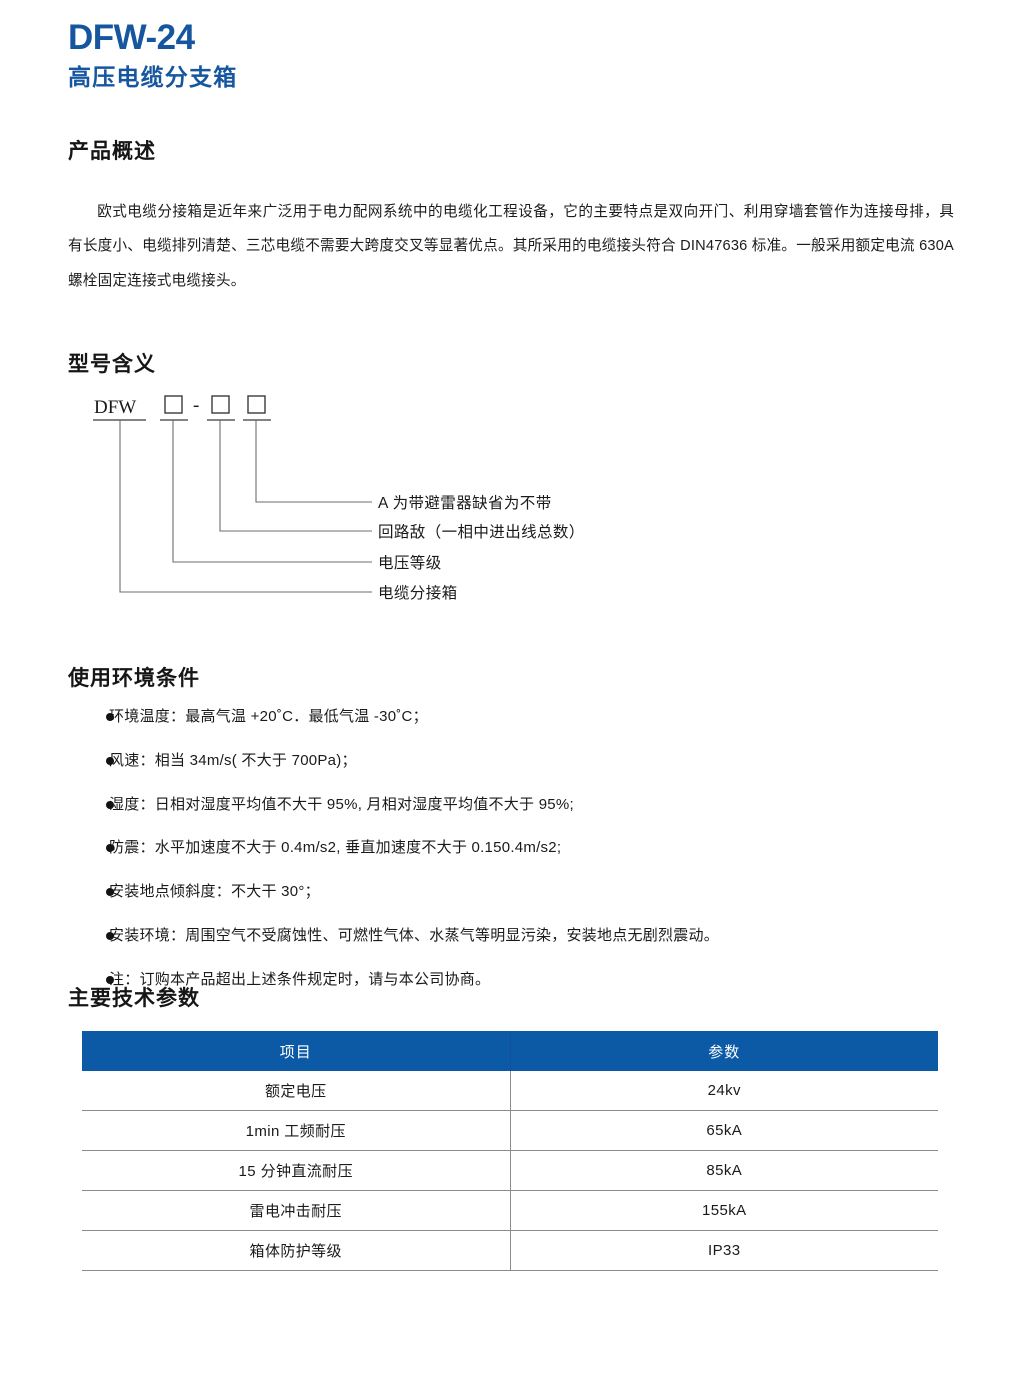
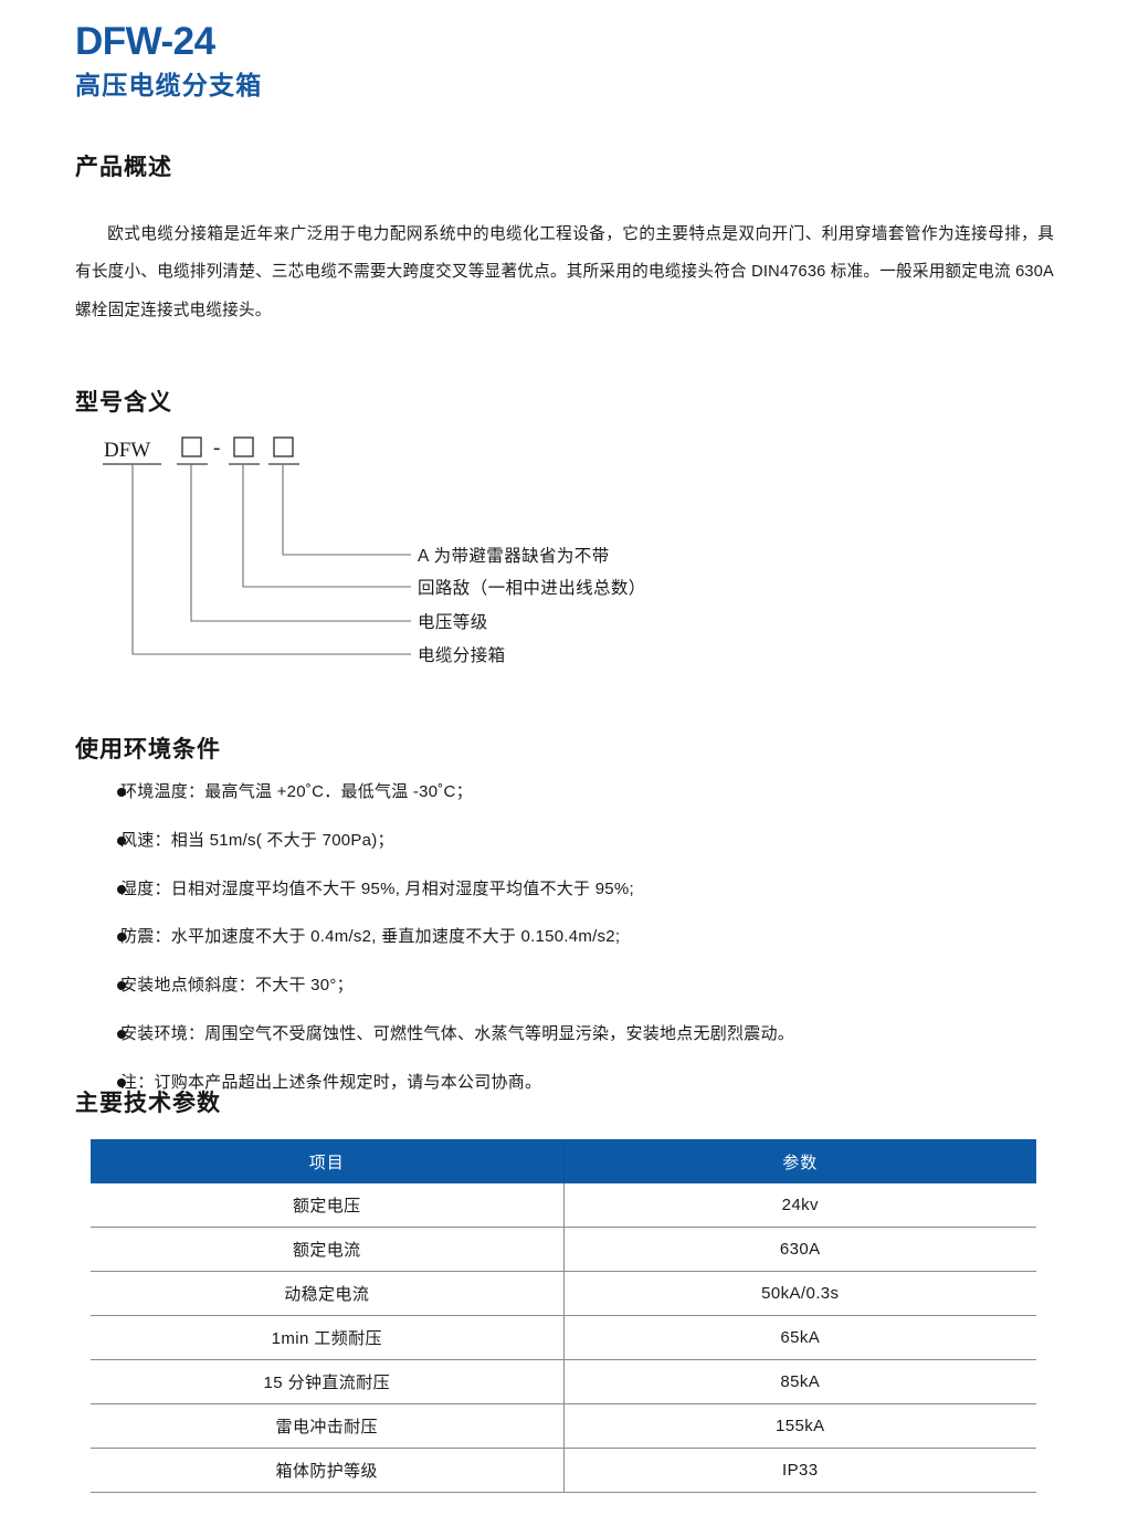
  DFW-24
  高压电缆分支箱
  产品概述
  欧式电缆分接箱是近年来广泛用于电力配网系统中的电缆化工程设备，它的主要特点是双向开门、利用穿墙套管作为连接母排，具有长度小、电缆排列清楚、三芯电缆不需要大跨度交叉等显著优点。其所采用的电缆接头符合 DIN47636 标准。一般采用额定电流 630A 螺栓固定连接式电缆接头。
  型号含义
  DFW
  -
  A 为带避雷器缺省为不带
  回路敌（一相中进出线总数）
  电压等级
  电缆分接箱
  使用环境条件
  环境温度：最高气温 +20˚C．最低气温 -30˚C；
- 风速：相当 34m/s( 不大于 700Pa)；
+ 风速：相当 51m/s( 不大于 700Pa)；
  湿度：日相对湿度平均值不大干 95%, 月相对湿度平均值不大于 95%;
  防震：水平加速度不大于 0.4m/s2, 垂直加速度不大于 0.150.4m/s2;
  安装地点倾斜度：不大干 30°；
  安装环境：周围空气不受腐蚀性、可燃性气体、水蒸气等明显污染，安装地点无剧烈震动。
  注：订购本产品超出上述条件规定时，请与本公司协商。
  主要技术参数
  项目	参数
  额定电压	24kv
+ 额定电流	630A
+ 动稳定电流	50kA/0.3s
  1min 工频耐压	65kA
  15 分钟直流耐压	85kA
  雷电冲击耐压	155kA
  箱体防护等级	IP33
